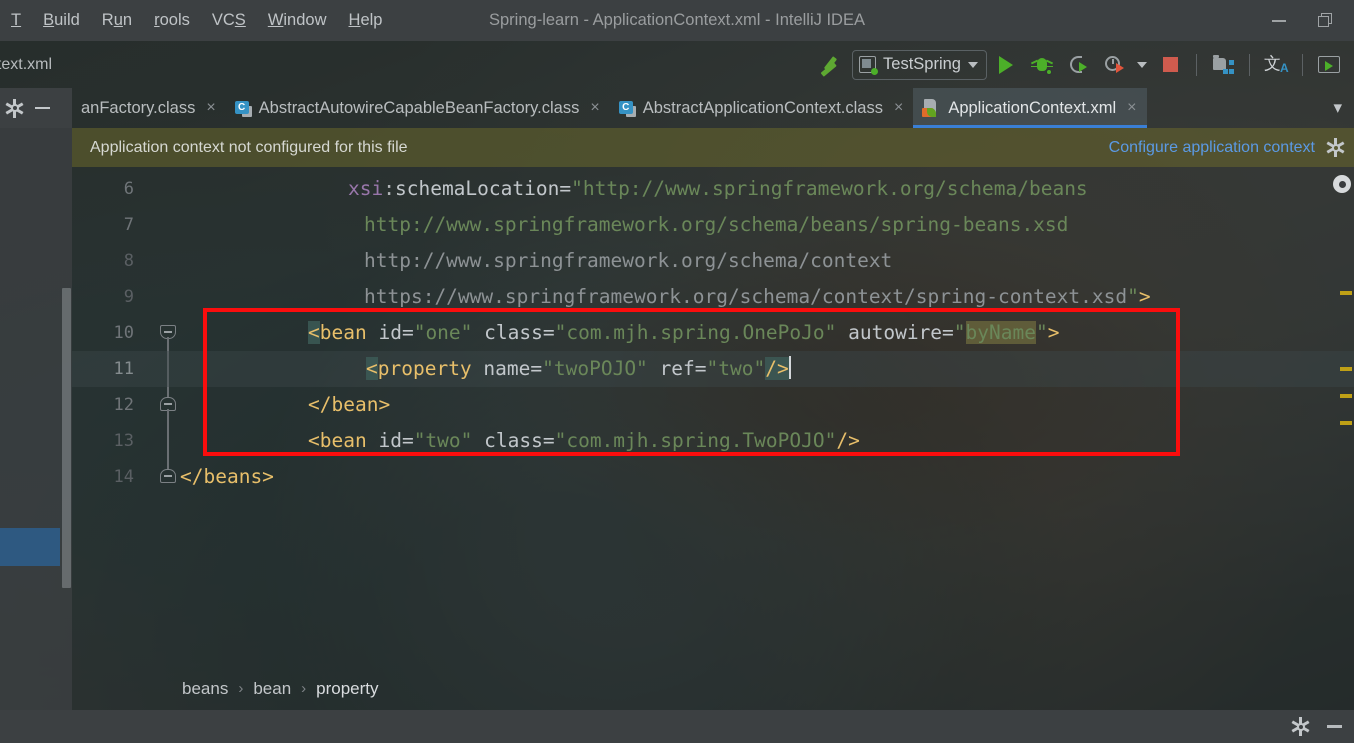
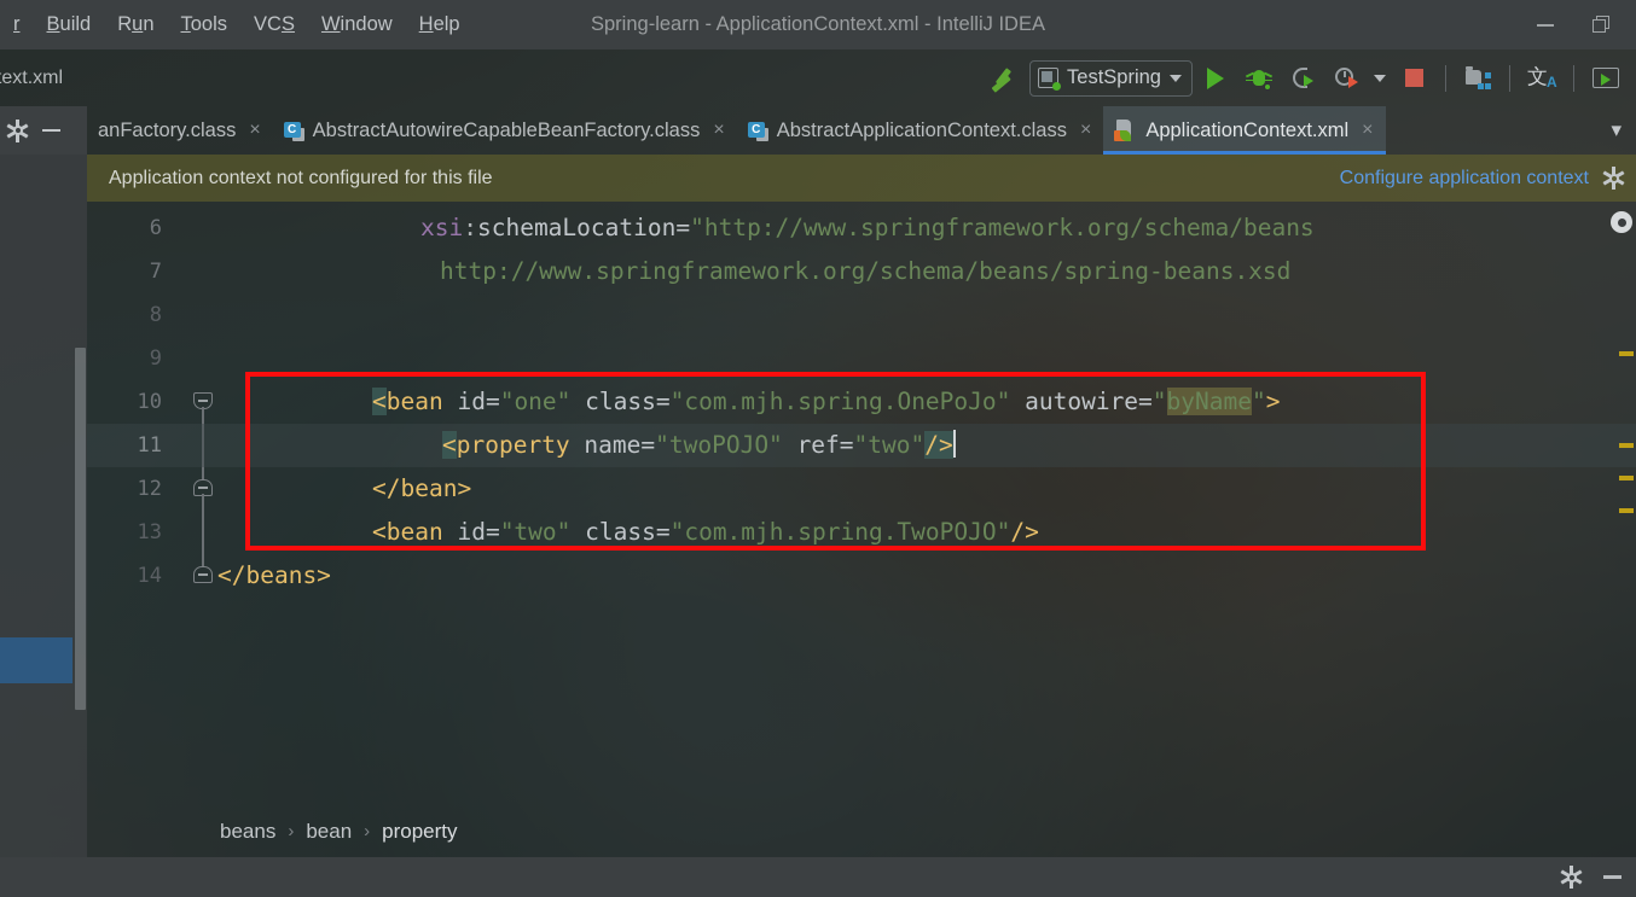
- T
+ r
  Build
  Run
- rools
+ Tools
  VCS
  Window
  Help
  Spring-learn - ApplicationContext.xml - IntelliJ IDEA
  ext.xml
  TestSpring
  文
  A
  anFactory.class
  ×
  C
  AbstractAutowireCapableBeanFactory.class
  ×
  C
  AbstractApplicationContext.class
  ×
  ApplicationContext.xml
  ×
  ▾
  Application context not configured for this file
  Configure application context
  6
  7
  8
  9
  10
  11
  12
  13
  14
  xsi:schemaLocation="http://www.springframework.org/schema/beans
  http://www.springframework.org/schema/beans/spring-beans.xsd
- http://www.springframework.org/schema/context
- https://www.springframework.org/schema/context/spring-context.xsd">
  <bean id="one" class="com.mjh.spring.OnePoJo" autowire="byName">
  <property name="twoPOJO" ref="two"/>
  </bean>
  <bean id="two" class="com.mjh.spring.TwoPOJO"/>
  </beans>
  beans
  ›
  bean
  ›
  property
